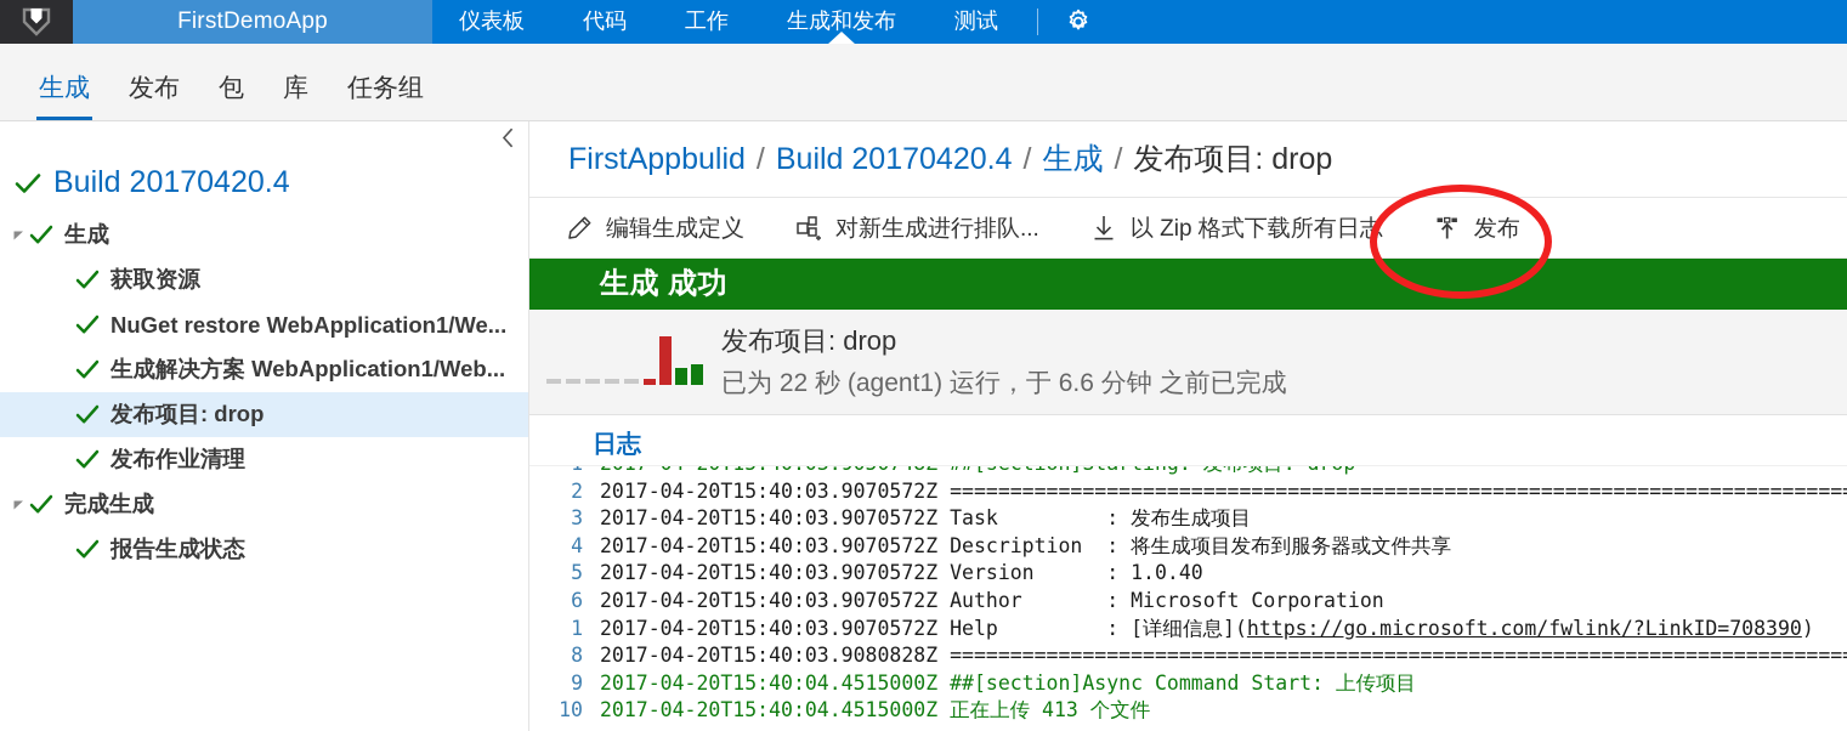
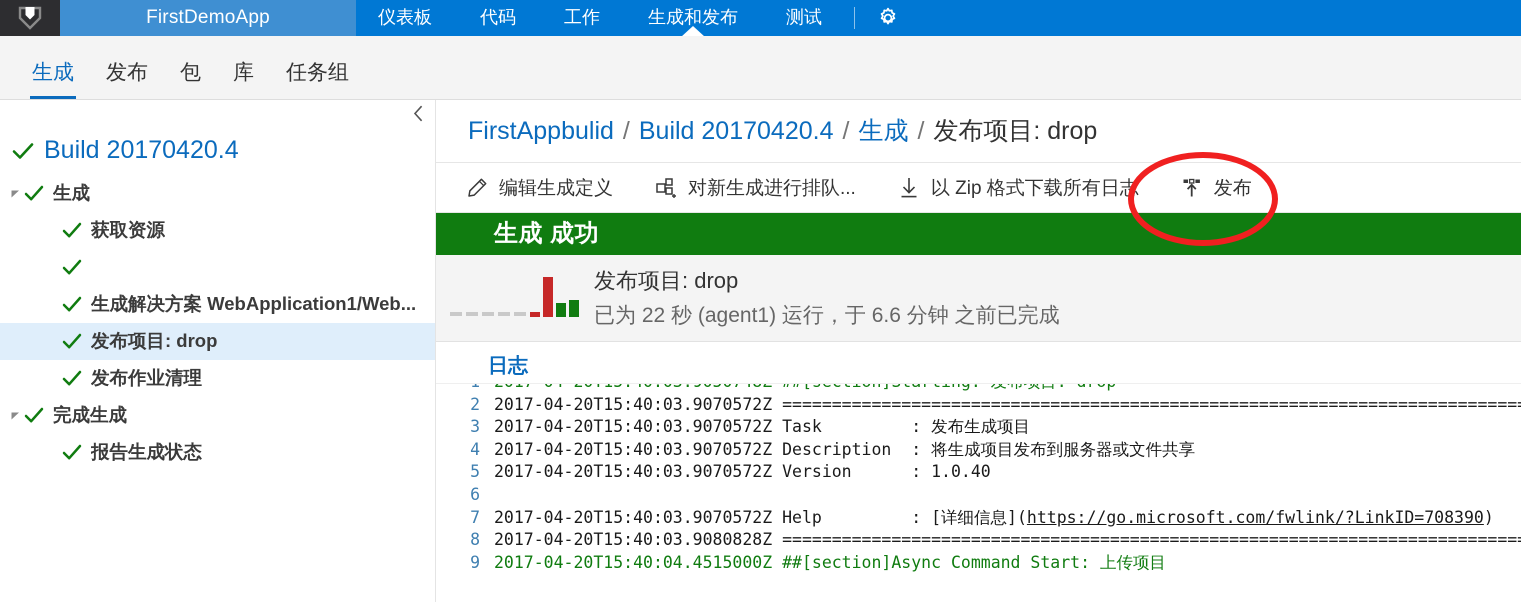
  FirstDemoApp
  仪表板
  代码
  工作
  生成和发布
  测试
  生成
  发布
  包
  库
  任务组
  Build 20170420.4
  生成
  获取资源
- NuGet restore WebApplication1/We...
  生成解决方案 WebApplication1/Web...
  发布项目: drop
  发布作业清理
  完成生成
  报告生成状态
  FirstAppbulid
  /
  Build 20170420.4
  /
  生成
  /
  发布项目: drop
  编辑生成定义
  对新生成进行排队...
  以 Zip 格式下载所有日志
  发布
  生成 成功
  发布项目: drop
  已为 22 秒 (agent1) 运行，于 6.6 分钟 之前已完成
  日志
  2
  2017-04-20T15:40:03.9070572Z ==========================================================================
  3
  2017-04-20T15:40:03.9070572Z Task : 发布生成项目
  4
  2017-04-20T15:40:03.9070572Z Description : 将生成项目发布到服务器或文件共享
  5
  2017-04-20T15:40:03.9070572Z Version : 1.0.40
  6
- 2017-04-20T15:40:03.9070572Z Author : Microsoft Corporation
- 1
+ 7
  2017-04-20T15:40:03.9070572Z Help : [详细信息](
  https://go.microsoft.com/fwlink/?LinkID=708390
  )
  8
  2017-04-20T15:40:03.9080828Z ==========================================================================
  9
  2017-04-20T15:40:04.4515000Z ##[section]Async Command Start: 上传项目
- 10
- 2017-04-20T15:40:04.4515000Z 正在上传 413 个文件
